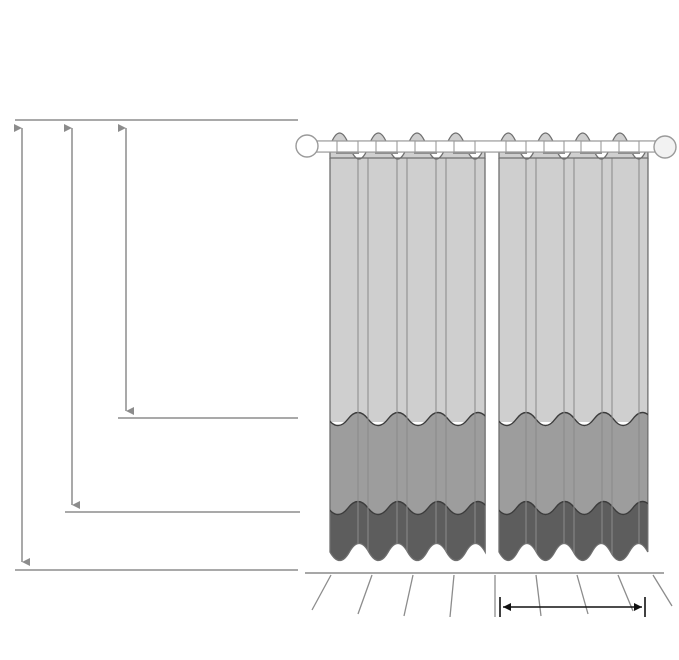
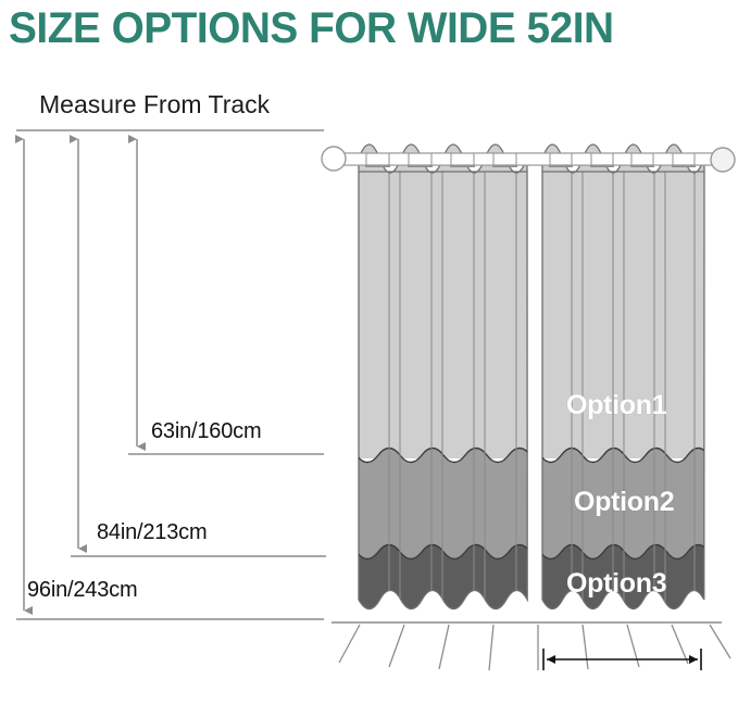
+ SIZE OPTIONS FOR WIDE 52IN
+ Measure From Track
+ 63in/160cm
+ 84in/213cm
+ 96in/243cm
+ Option1
+ Option2
+ Option3
